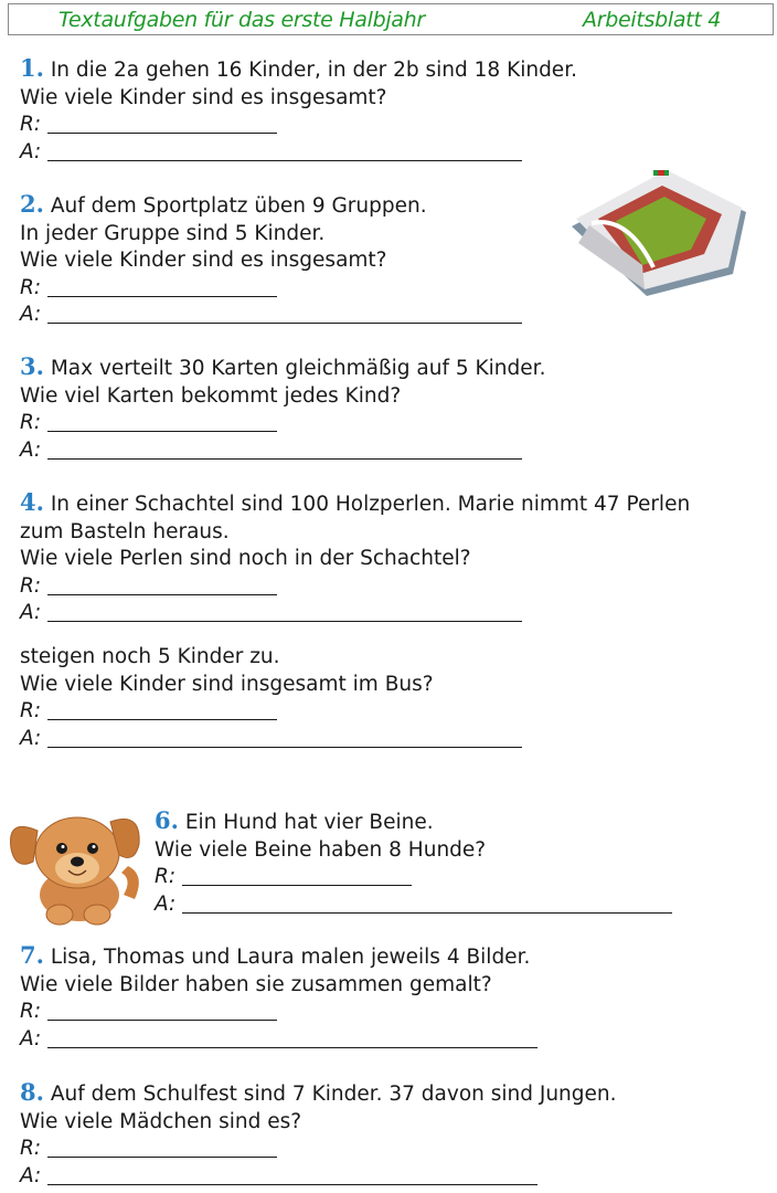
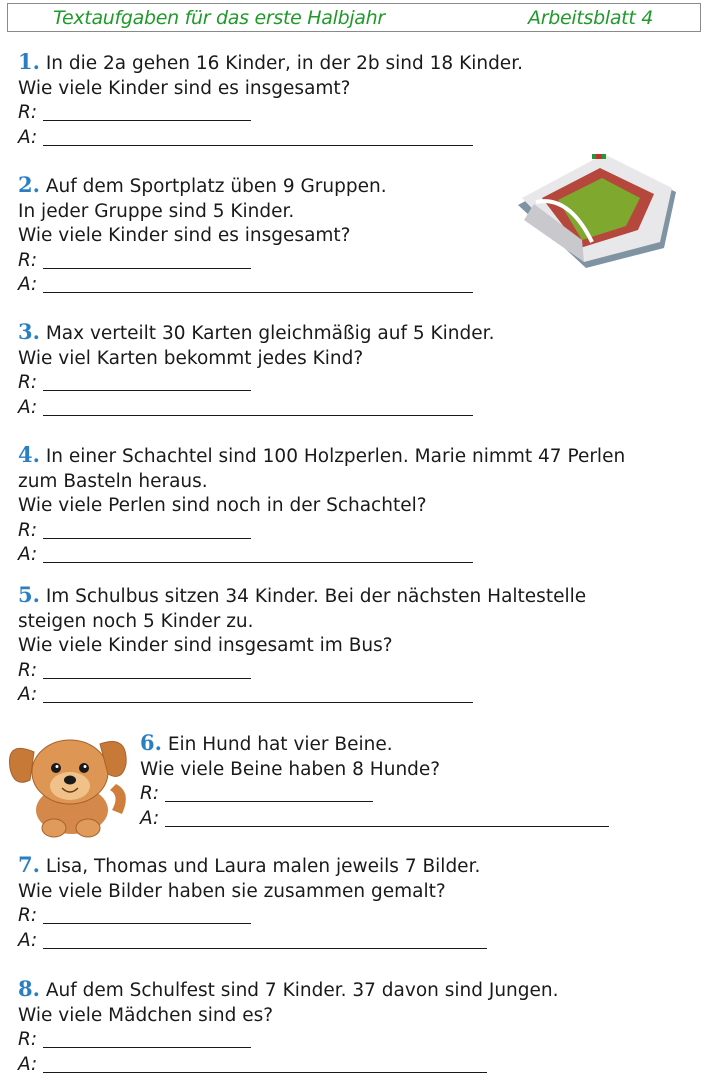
  Textaufgaben für das erste Halbjahr
  Arbeitsblatt 4
  1. In die 2a gehen 16 Kinder, in der 2b sind 18 Kinder.
  Wie viele Kinder sind es insgesamt?
  R:
  A:
  2. Auf dem Sportplatz üben 9 Gruppen.
  In jeder Gruppe sind 5 Kinder.
  Wie viele Kinder sind es insgesamt?
  R:
  A:
  3. Max verteilt 30 Karten gleichmäßig auf 5 Kinder.
  Wie viel Karten bekommt jedes Kind?
  R:
  A:
  4. In einer Schachtel sind 100 Holzperlen. Marie nimmt 47 Perlen
  zum Basteln heraus.
  Wie viele Perlen sind noch in der Schachtel?
  R:
  A:
+ 5. Im Schulbus sitzen 34 Kinder. Bei der nächsten Haltestelle
  steigen noch 5 Kinder zu.
  Wie viele Kinder sind insgesamt im Bus?
  R:
  A:
  6. Ein Hund hat vier Beine.
  Wie viele Beine haben 8 Hunde?
  R:
  A:
- 7. Lisa, Thomas und Laura malen jeweils 4 Bilder.
+ 7. Lisa, Thomas und Laura malen jeweils 7 Bilder.
  Wie viele Bilder haben sie zusammen gemalt?
  R:
  A:
  8. Auf dem Schulfest sind 7 Kinder. 37 davon sind Jungen.
  Wie viele Mädchen sind es?
  R:
  A:
